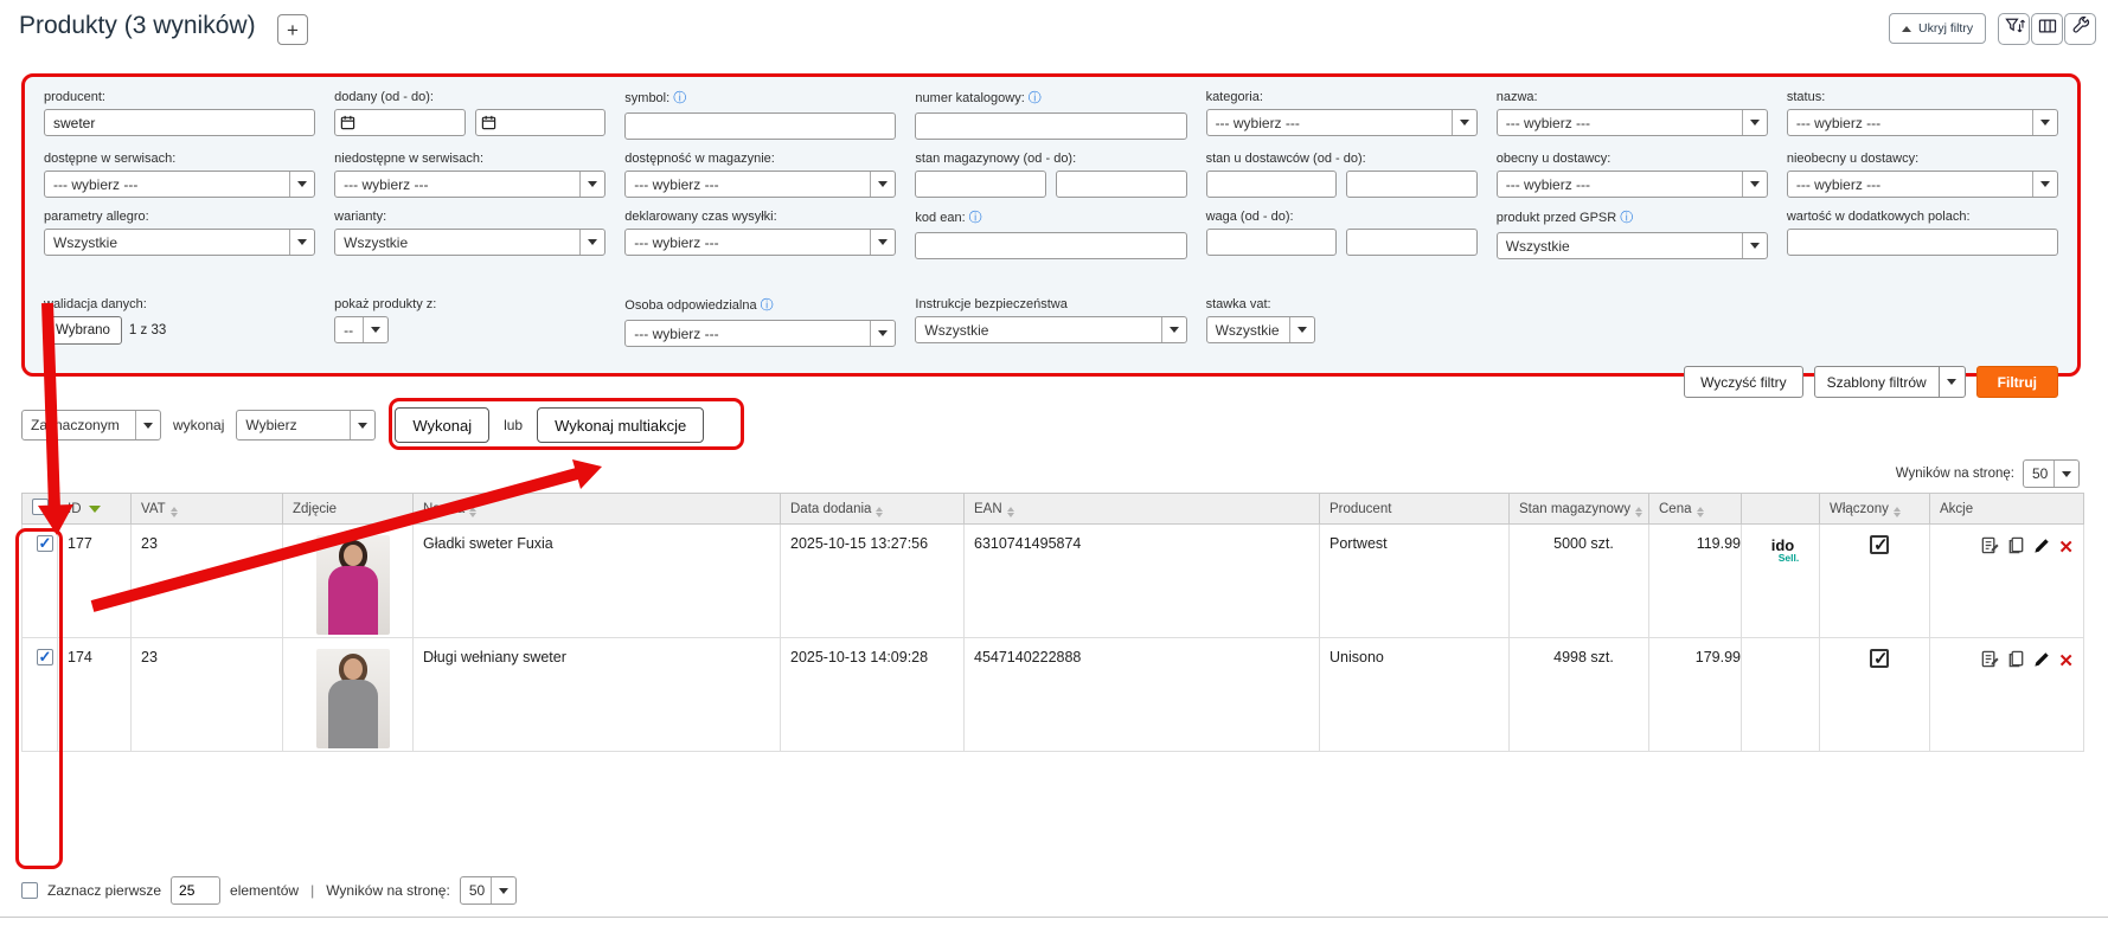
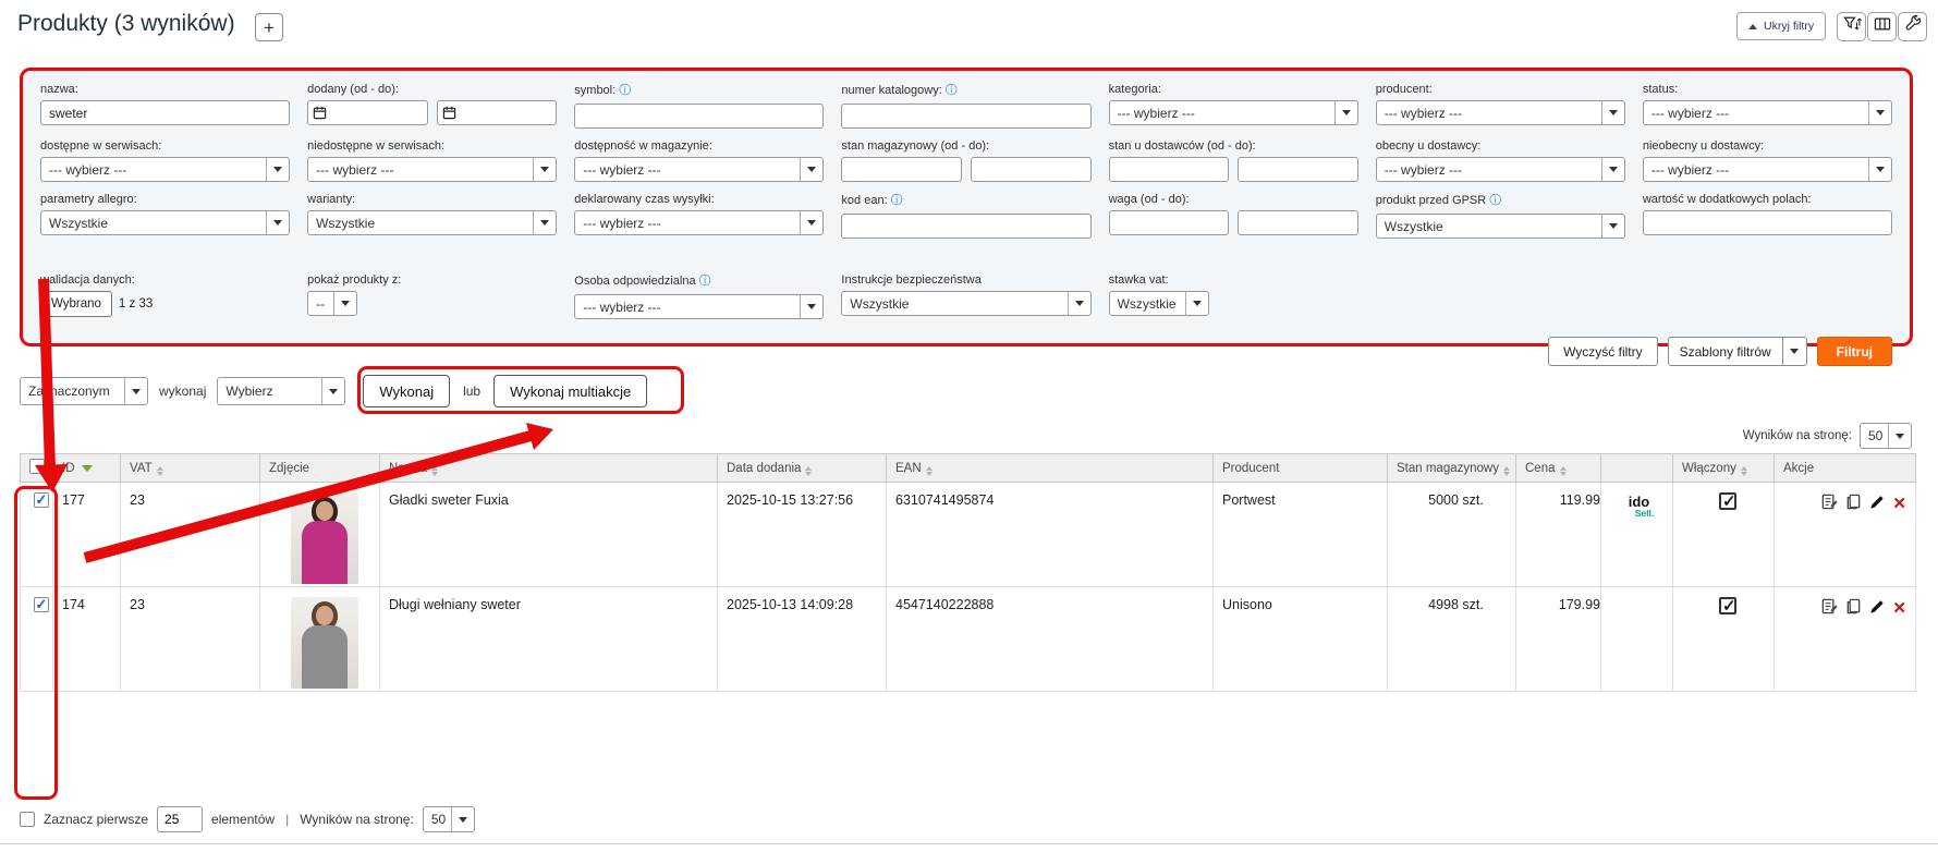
  Produkty (3 wyników)
  +
  Ukryj filtry
- producent:
+ nazwa:
  sweter
  dodany (od - do):
  symbol: ⓘ
  numer katalogowy: ⓘ
  kategoria:
  --- wybierz ---
- nazwa:
+ producent:
  --- wybierz ---
  status:
  --- wybierz ---
  dostępne w serwisach:
  --- wybierz ---
  niedostępne w serwisach:
  --- wybierz ---
  dostępność w magazynie:
  --- wybierz ---
  stan magazynowy (od - do):
  stan u dostawców (od - do):
  obecny u dostawcy:
  --- wybierz ---
  nieobecny u dostawcy:
  --- wybierz ---
  parametry allegro:
  Wszystkie
  warianty:
  Wszystkie
  deklarowany czas wysyłki:
  --- wybierz ---
  kod ean: ⓘ
  waga (od - do):
  produkt przed GPSR ⓘ
  Wszystkie
  wartość w dodatkowych polach:
  alidacja danych:
  Wybrano
  1 z 33
  pokaż produkty z:
  --
  Osoba odpowiedzialna ⓘ
  --- wybierz ---
  Instrukcje bezpieczeństwa
  Wszystkie
  stawka vat:
  Wszystkie
  Wyczyść filtry
  Szablony filtrów
  Filtruj
  Zanaczonym
  wykonaj
  Wybierz
  Wykonaj
  lub
  Wykonaj multiakcje
  Wyników na stronę:
  50
  	D	VAT	Zdjęcie		Data dodania	EAN	Producent	Stan magazynowy	Cena		Włączony	Akcje
  	177	23		Gładki sweter Fuxia	2025-10-15 13:27:56	6310741495874	Portwest	5000 szt.	119.99	idoSell.
  	174	23		Długi wełniany sweter	2025-10-13 14:09:28	4547140222888	Unisono	4998 szt.	179.99
  Zaznacz pierwsze
  25
  elementów
  |
  Wyników na stronę:
  50
